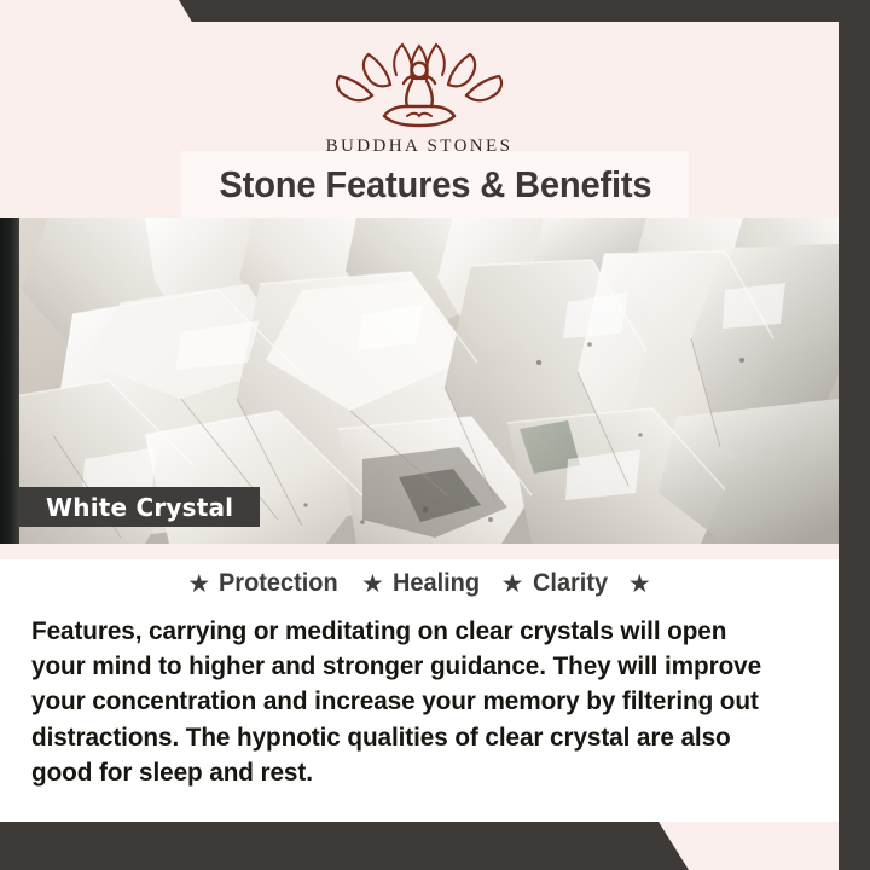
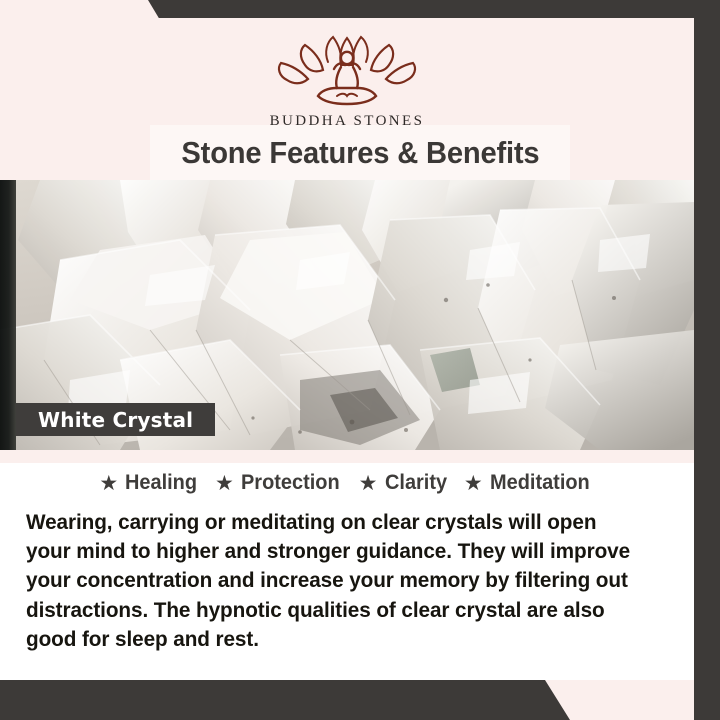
  BUDDHA STONES
  Stone Features & Benefits
  White Crystal
  ★
- Protection
+ Healing
  ★
- Healing
+ Protection
  ★
  Clarity
  ★
+ Meditation
- Features, carrying or meditating on clear crystals will open your mind to higher and stronger guidance. They will improve your concentration and increase your memory by filtering out distractions. The hypnotic qualities of clear crystal are also good for sleep and rest.
+ Wearing, carrying or meditating on clear crystals will open your mind to higher and stronger guidance. They will improve your concentration and increase your memory by filtering out distractions. The hypnotic qualities of clear crystal are also good for sleep and rest.
